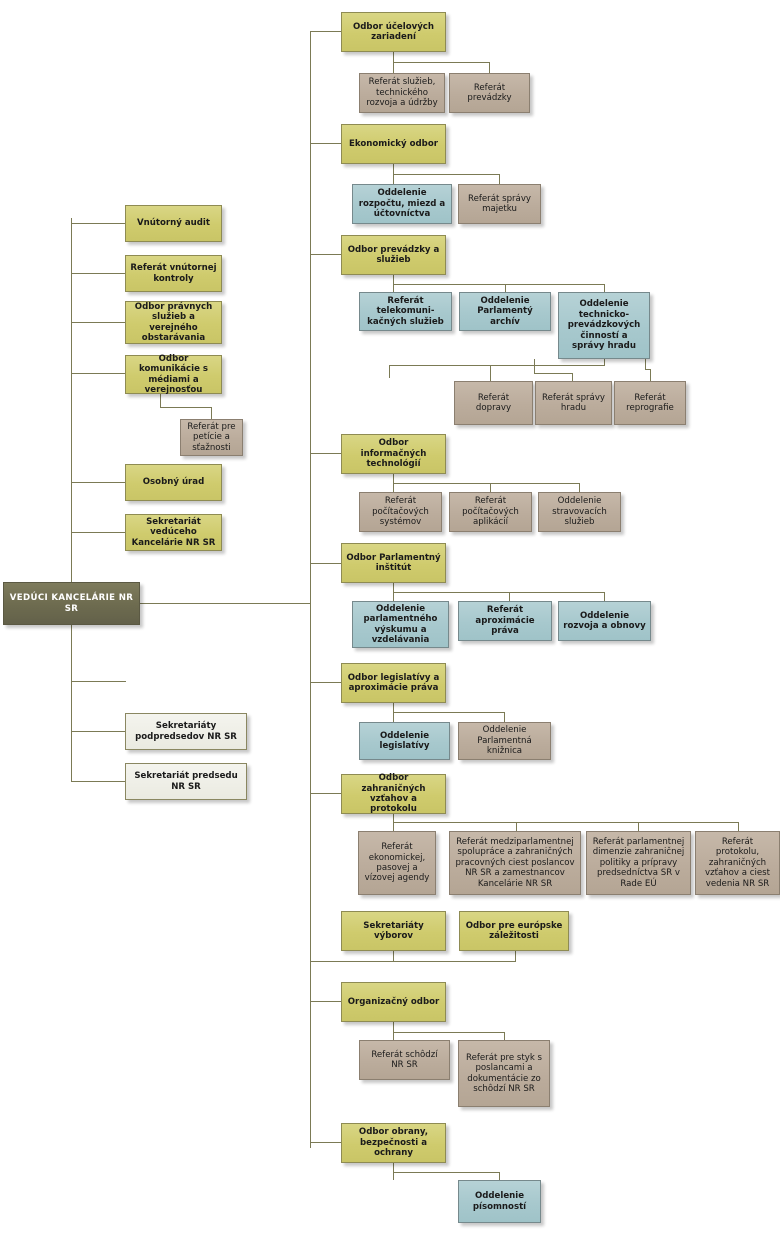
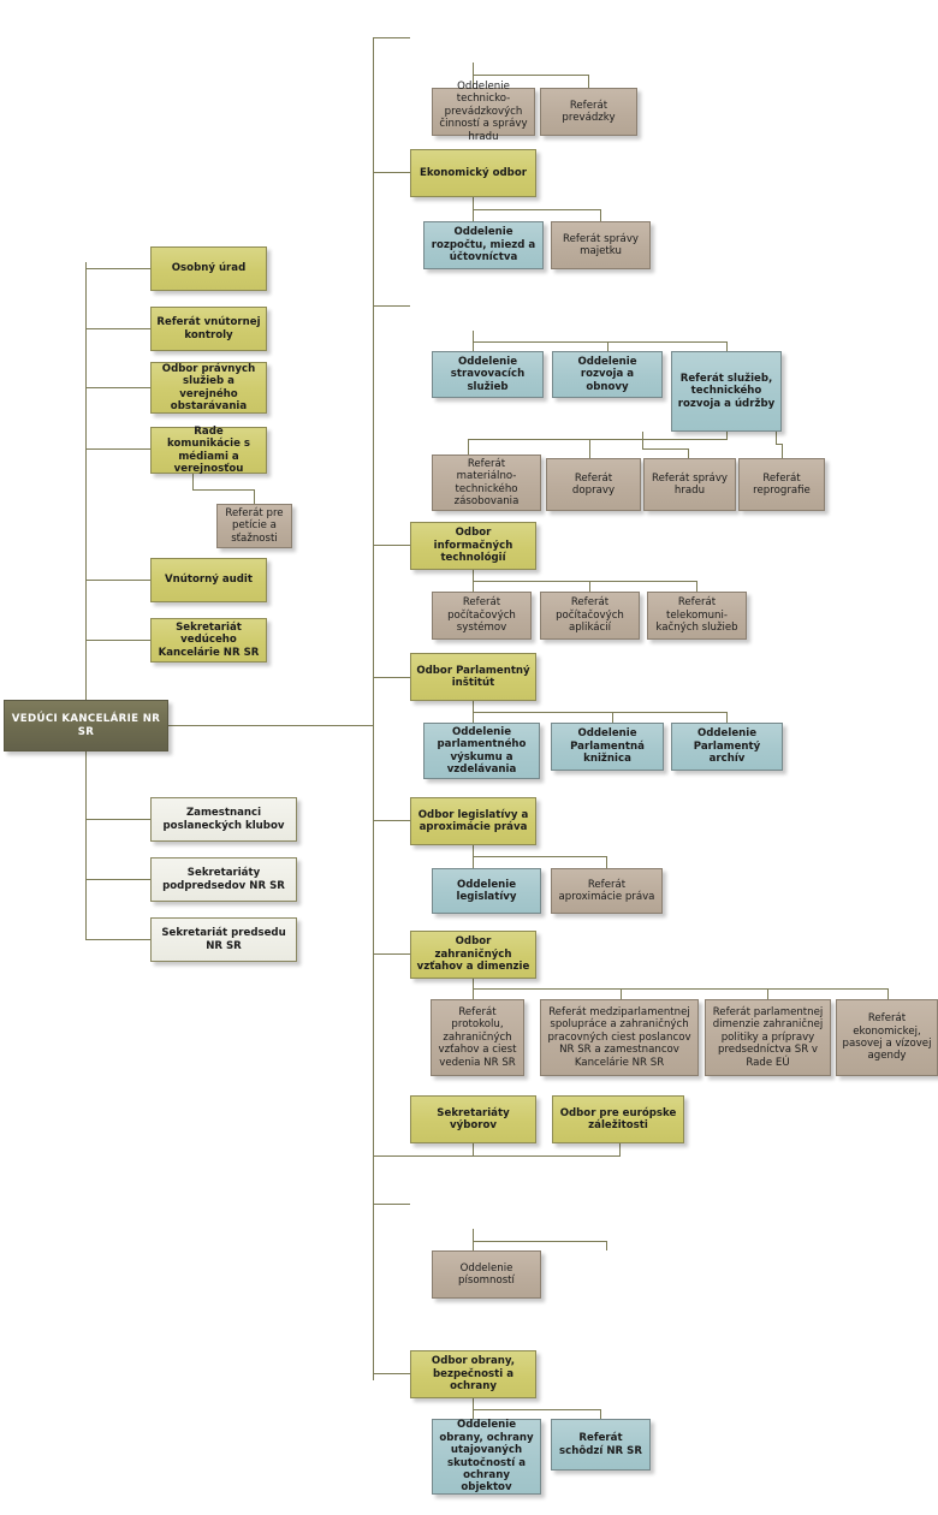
  VEDÚCI KANCELÁRIE NR SR
- Vnútorný audit
+ Osobný úrad
  Referát vnútornej kontroly
  Odbor právnych služieb a verejného obstarávania
- Odbor komunikácie s médiami a verejnosťou
+ Rade komunikácie s médiami a verejnosťou
  Referát pre petície a sťažnosti
- Osobný úrad
+ Vnútorný audit
  Sekretariát vedúceho Kancelárie NR SR
+ Zamestnanci poslaneckých klubov
  Sekretariáty podpredsedov NR SR
  Sekretariát predsedu NR SR
- Odbor účelových zariadení
- Referát služieb, technického rozvoja a údržby
+ Oddelenie technicko-prevádzkových činností a správy hradu
  Referát prevádzky
  Ekonomický odbor
  Oddelenie rozpočtu, miezd a účtovníctva
  Referát správy majetku
- Odbor prevádzky a služieb
- Referát telekomuni-kačných služieb
+ Oddelenie stravovacích služieb
- Oddelenie Parlamentý archív
+ Oddelenie rozvoja a obnovy
- Oddelenie technicko-prevádzkových činností a správy hradu
+ Referát služieb, technického rozvoja a údržby
+ Referát materiálno-technického zásobovania
  Referát dopravy
  Referát správy hradu
  Referát reprografie
  Odbor informačných technológií
  Referát počítačových systémov
  Referát počítačových aplikácií
- Oddelenie stravovacích služieb
+ Referát telekomuni-kačných služieb
  Odbor Parlamentný inštitút
  Oddelenie parlamentného výskumu a vzdelávania
- Referát aproximácie práva
+ Oddelenie Parlamentná knižnica
- Oddelenie rozvoja a obnovy
+ Oddelenie Parlamentý archív
  Odbor legislatívy a aproximácie práva
  Oddelenie legislatívy
- Oddelenie Parlamentná knižnica
+ Referát aproximácie práva
- Odbor zahraničných vzťahov a protokolu
+ Odbor zahraničných vzťahov a dimenzie
- Referát ekonomickej, pasovej a vízovej agendy
+ Referát protokolu, zahraničných vzťahov a ciest vedenia NR SR
  Referát medziparlamentnej spolupráce a zahraničných pracovných ciest poslancov NR SR a zamestnancov Kancelárie NR SR
  Referát parlamentnej dimenzie zahraničnej politiky a prípravy predsedníctva SR v Rade EÚ
- Referát protokolu, zahraničných vzťahov a ciest vedenia NR SR
+ Referát ekonomickej, pasovej a vízovej agendy
  Sekretariáty výborov
  Odbor pre európske záležitosti
- Organizačný odbor
- Referát schôdzí NR SR
+ Oddelenie písomností
- Referát pre styk s poslancami a dokumentácie zo schôdzí NR SR
  Odbor obrany, bezpečnosti a ochrany
+ Oddelenie obrany, ochrany utajovaných skutočností a ochrany objektov
- Oddelenie písomností
+ Referát schôdzí NR SR
